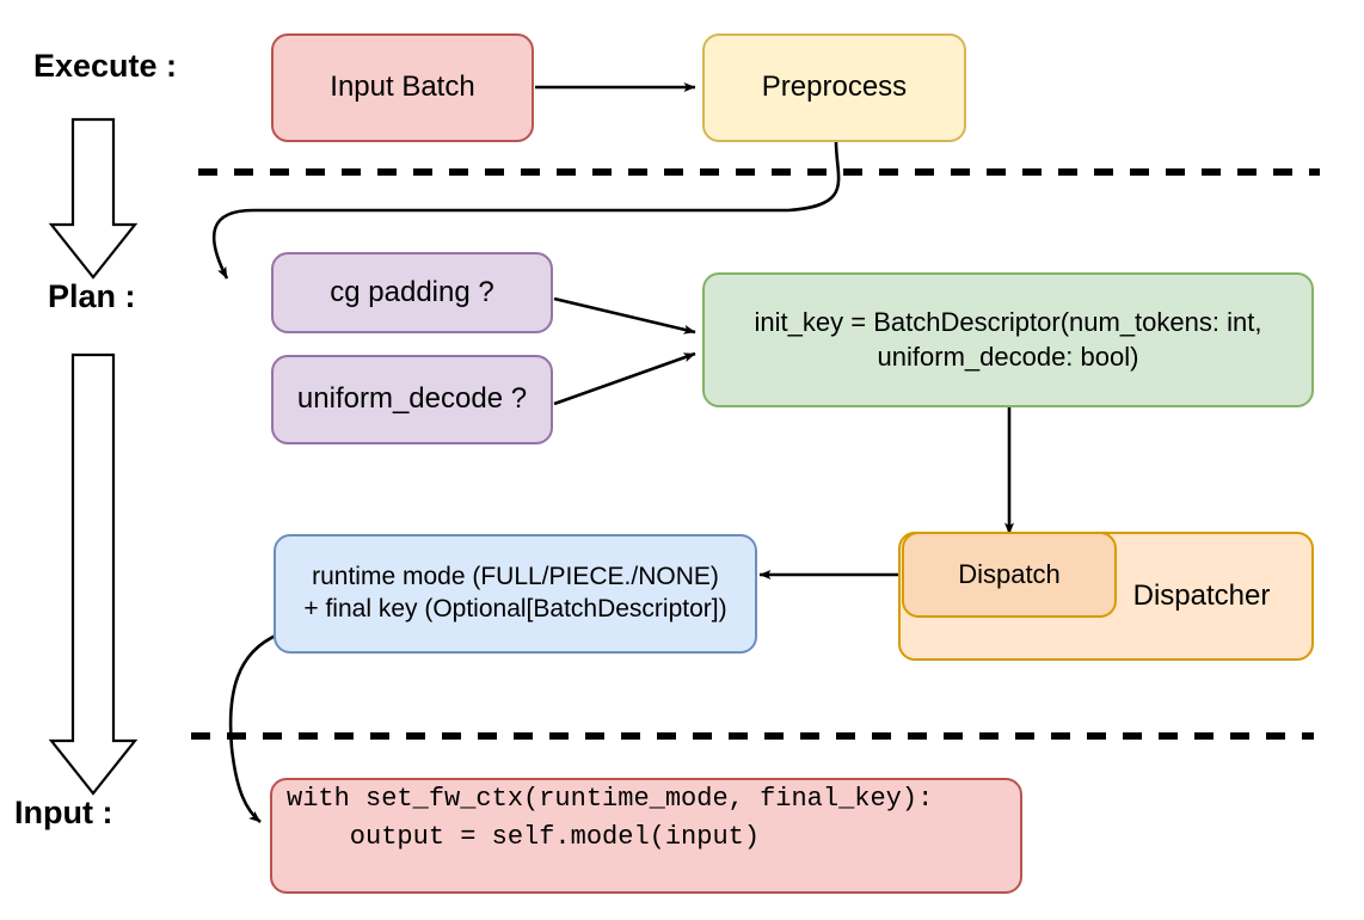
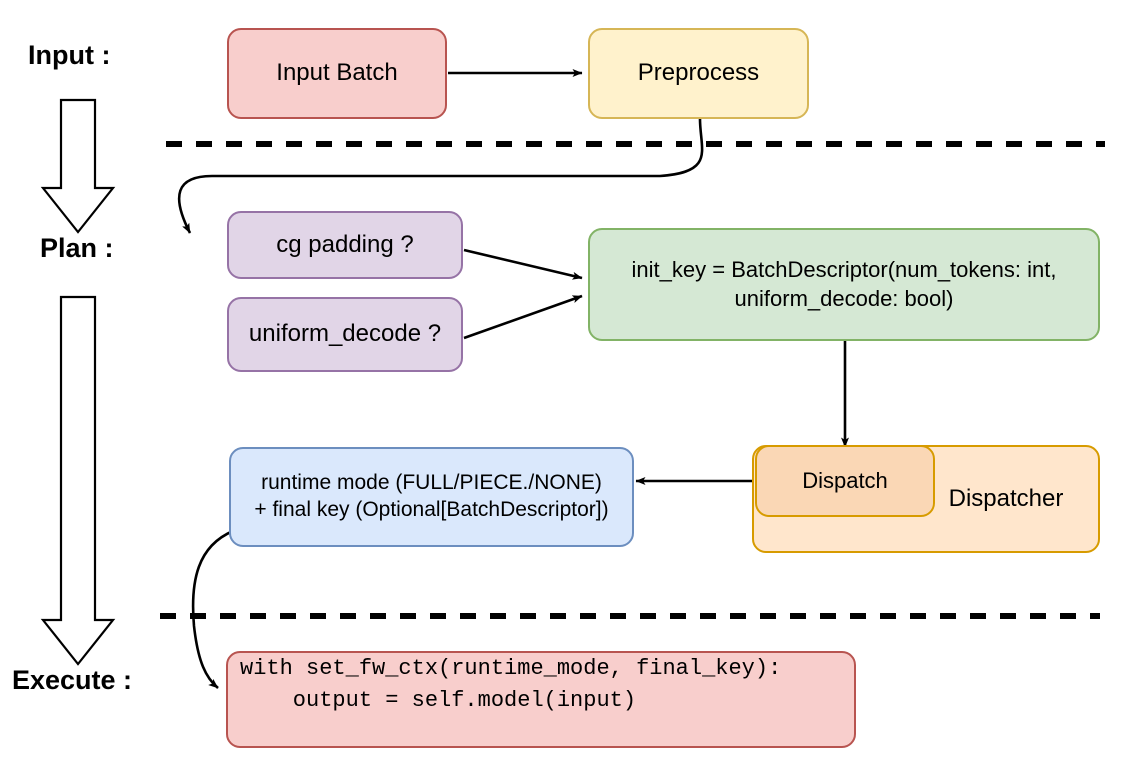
- Execute :
+ Input :
  Plan :
- Input :
+ Execute :
  Input Batch
  Preprocess
  cg padding ?
  uniform_decode ?
  init_key = BatchDescriptor(num_tokens: int,
  uniform_decode: bool)
  Dispatcher
  Dispatch
  runtime mode (FULL/PIECE./NONE)
  + final key (Optional[BatchDescriptor])
  with set_fw_ctx(runtime_mode, final_key):
  output = self.model(input)
